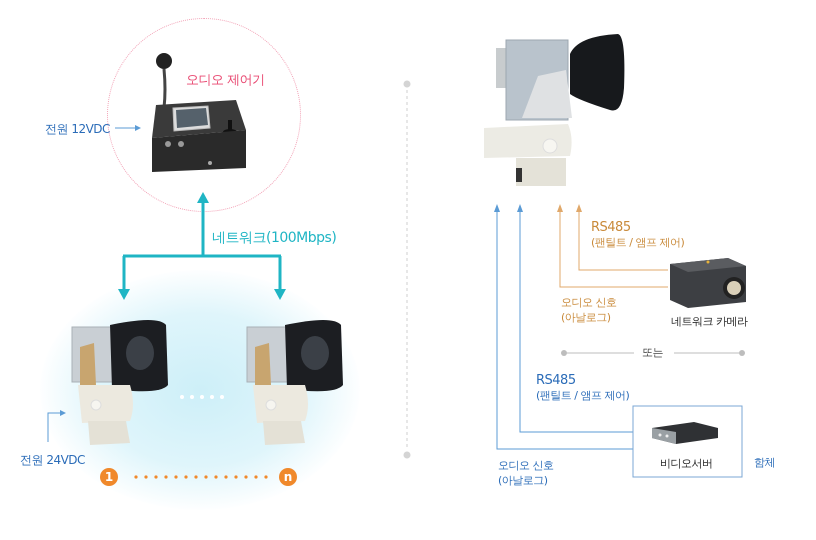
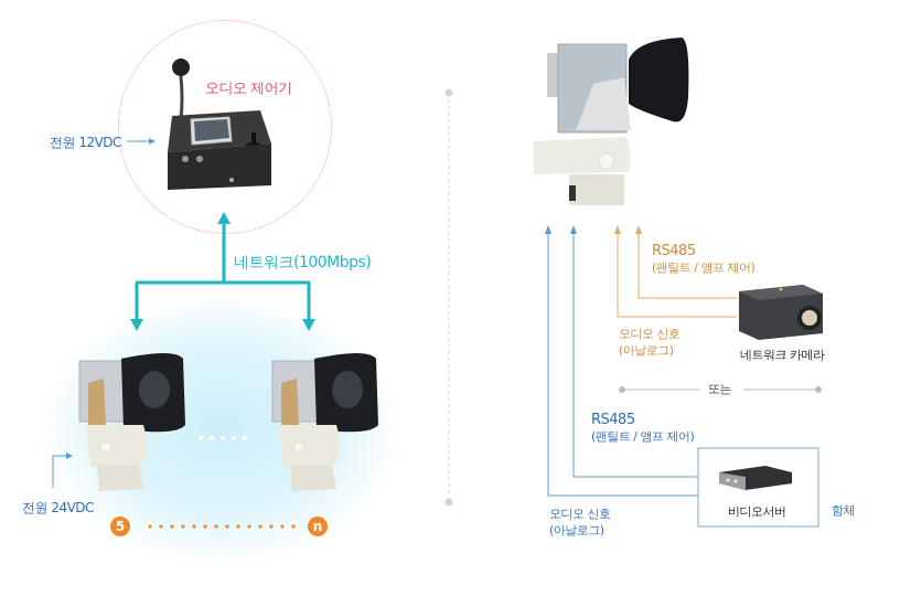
  오디오 제어기
  전원 12VDC
  네트워크(100Mbps)
  전원 24VDC
- 1
+ 5
  n
  RS485
  (팬틸트 / 앰프 제어)
  오디오 신호
  (아날로그)
  네트워크 카메라
  또는
  RS485
  (팬틸트 / 앰프 제어)
  비디오서버
  함체
  오디오 신호
  (아날로그)
